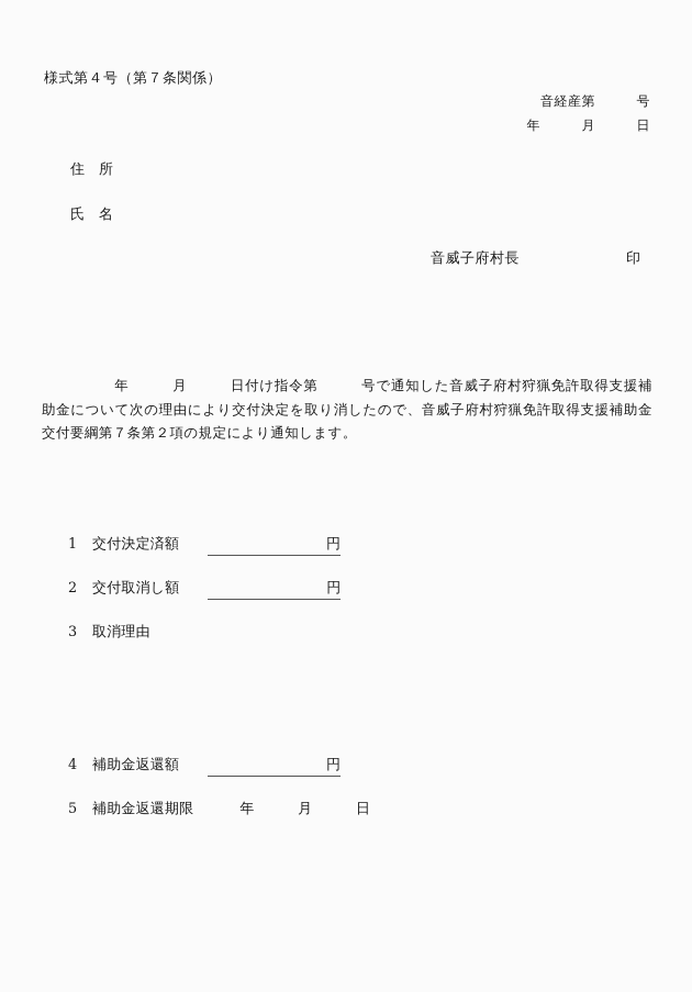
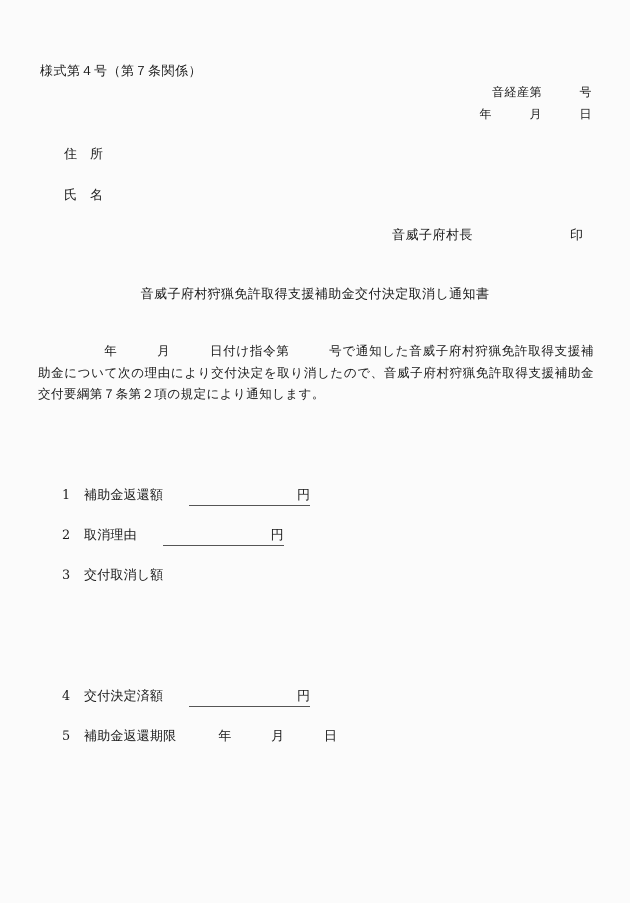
  様式第４号（第７条関係）
  音経産第 号
  年 月 日
  住 所
  氏 名
  音威子府村長
  印
+ 音威子府村狩猟免許取得支援補助金交付決定取消し通知書
  年 月 日付け指令第 号で通知した音威子府村狩猟免許取得支援補助金について次の理由により交付決定を取り消したので、音威子府村狩猟免許取得支援補助金交付要綱第７条第２項の規定により通知します。
  1
- 交付決定済額
+ 補助金返還額
  円
  2
- 交付取消し額
+ 取消理由
  円
  3
- 取消理由
+ 交付取消し額
  4
- 補助金返還額
+ 交付決定済額
  円
  5
  補助金返還期限
  年 月 日
